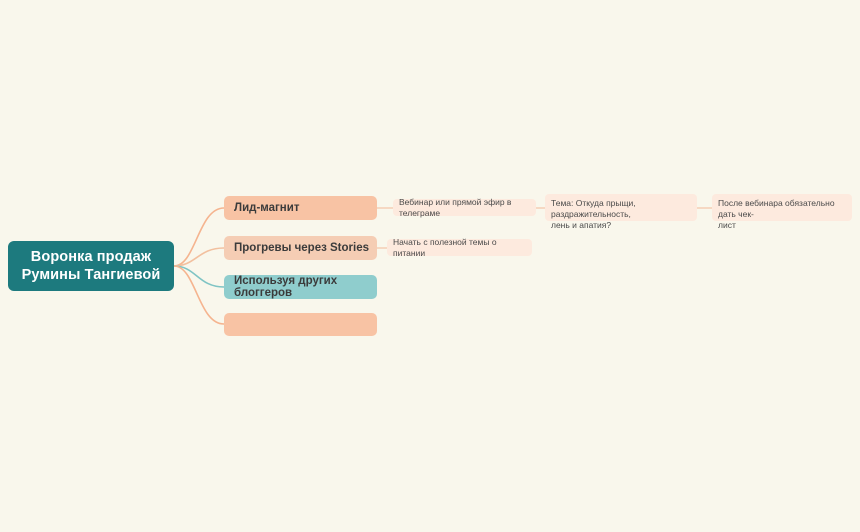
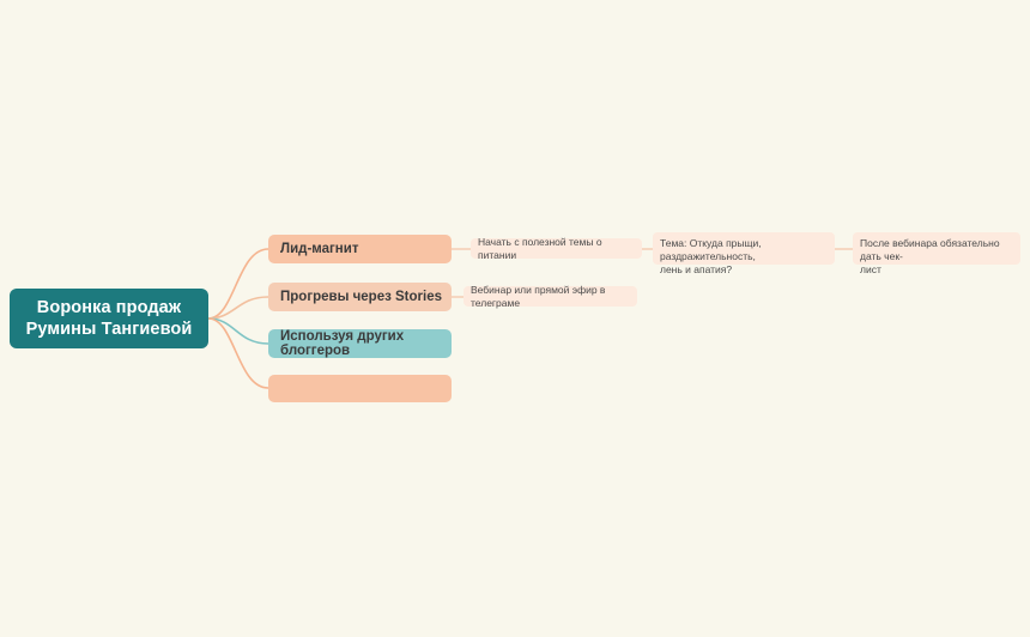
  Воронка продаж
  Румины Тангиевой
  Лид-магнит
  Прогревы через Stories
  Используя других блоггеров
- Вебинар или прямой эфир в телеграме
+ Начать с полезной темы о питании
  Тема: Откуда прыщи, раздражительность,
  лень и апатия?
  После вебинара обязательно дать чек-
  лист
- Начать с полезной темы о питании
+ Вебинар или прямой эфир в телеграме
